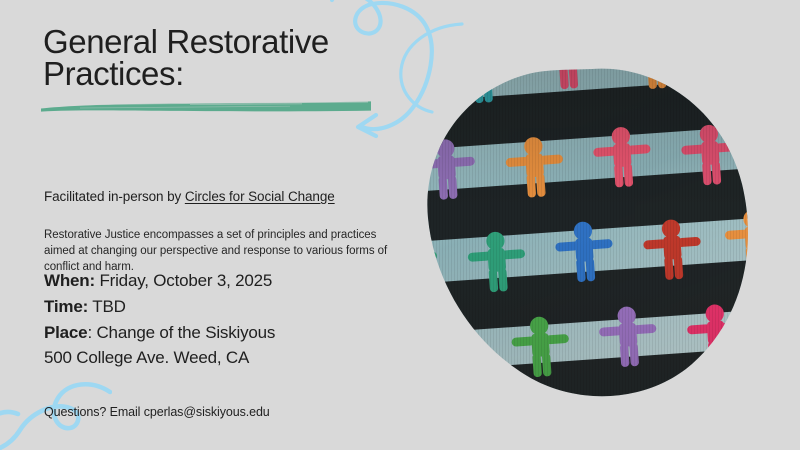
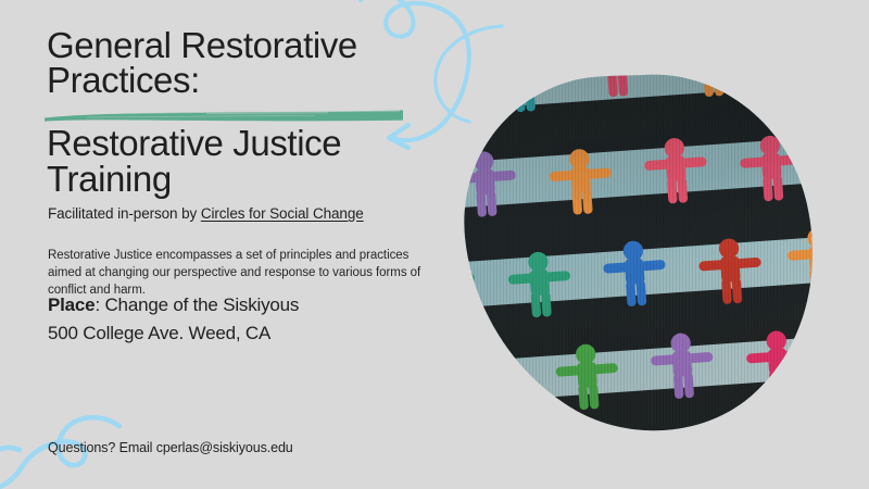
  General Restorative
  Practices:
+ Restorative Justice
+ Training
  Facilitated in-person by Circles for Social Change
  Restorative Justice encompasses a set of principles and practices aimed at changing our perspective and response to various forms of conflict and harm.
- When: Friday, October 3, 2025
- Time: TBD
  Place: Change of the Siskiyous
  500 College Ave. Weed, CA
  Questions? Email cperlas@siskiyous.edu
